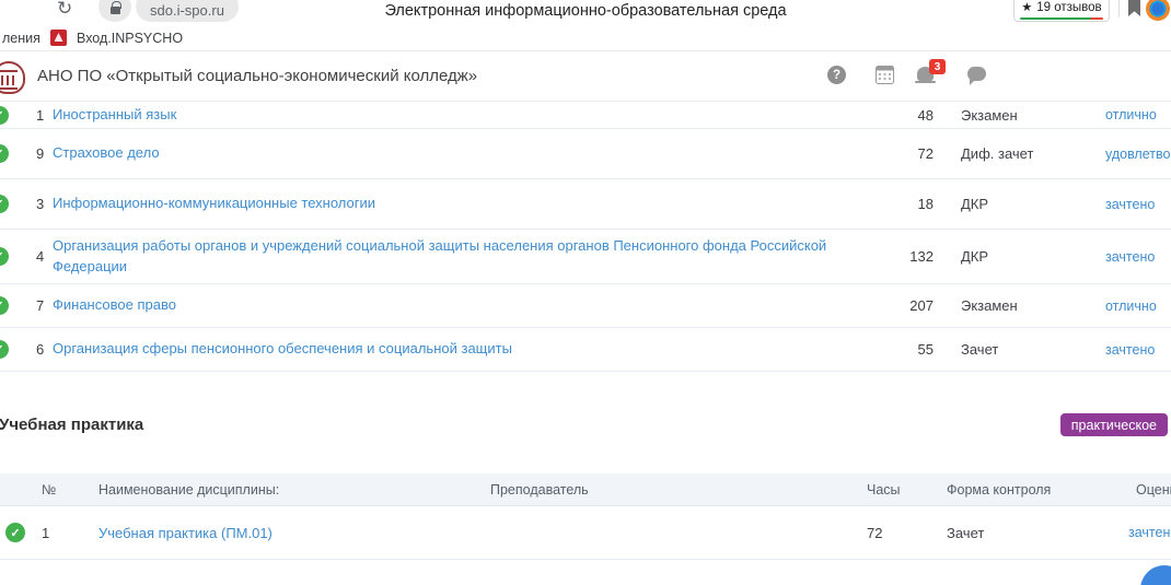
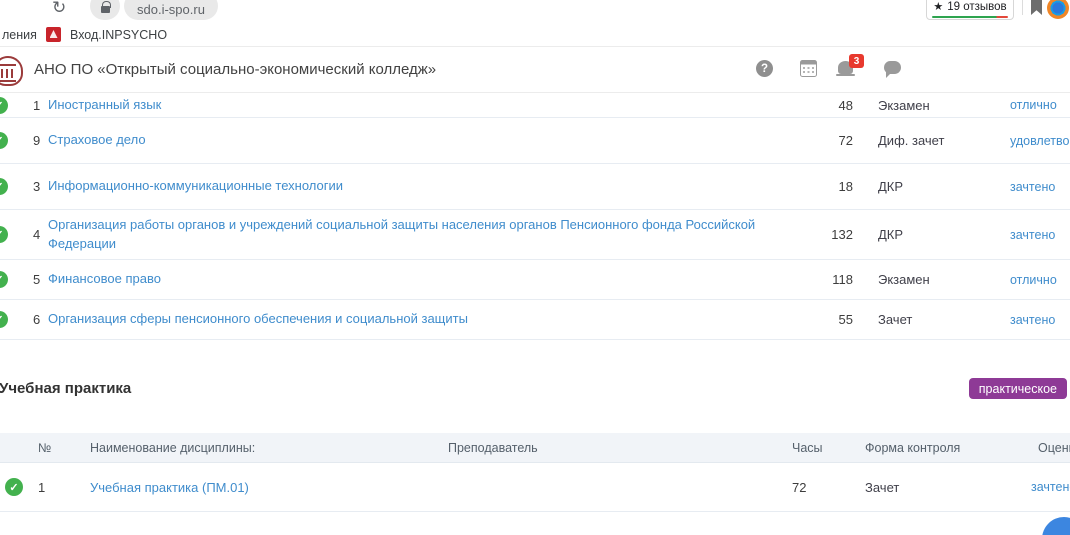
  sdo.i-spo.ru
- Электронная информационно-образовательная среда
  19 отзывов
  ления
  Вход.INPSYCHO
  АНО ПО «Открытый социально-экономический колледж»
  3
  1
  Иностранный язык
  48
  Экзамен
  отлично
  9
  Страховое дело
  72
  Диф. зачет
  3
  Информационно-коммуникационные технологии
  18
  ДКР
  зачтено
  4
  Организация работы органов и учреждений социальной защиты населения органов Пенсионного фонда Российской Федерации
  132
  ДКР
  зачтено
- 7
+ 5
  Финансовое право
- 207
+ 118
  Экзамен
  отлично
  6
  Организация сферы пенсионного обеспечения и социальной защиты
  55
  Зачет
  зачтено
  Учебная практика
  практическое
  №
  Наименование дисциплины:
  Преподаватель
  Часы
  Форма контроля
  1
  Учебная практика (ПМ.01)
  72
  Зачет
  зачтен
